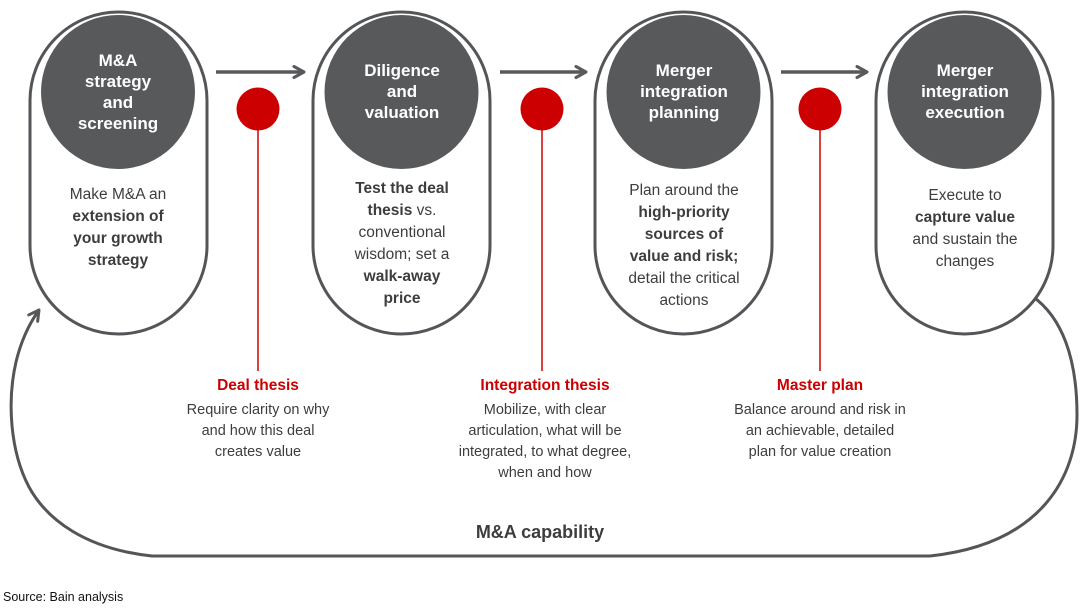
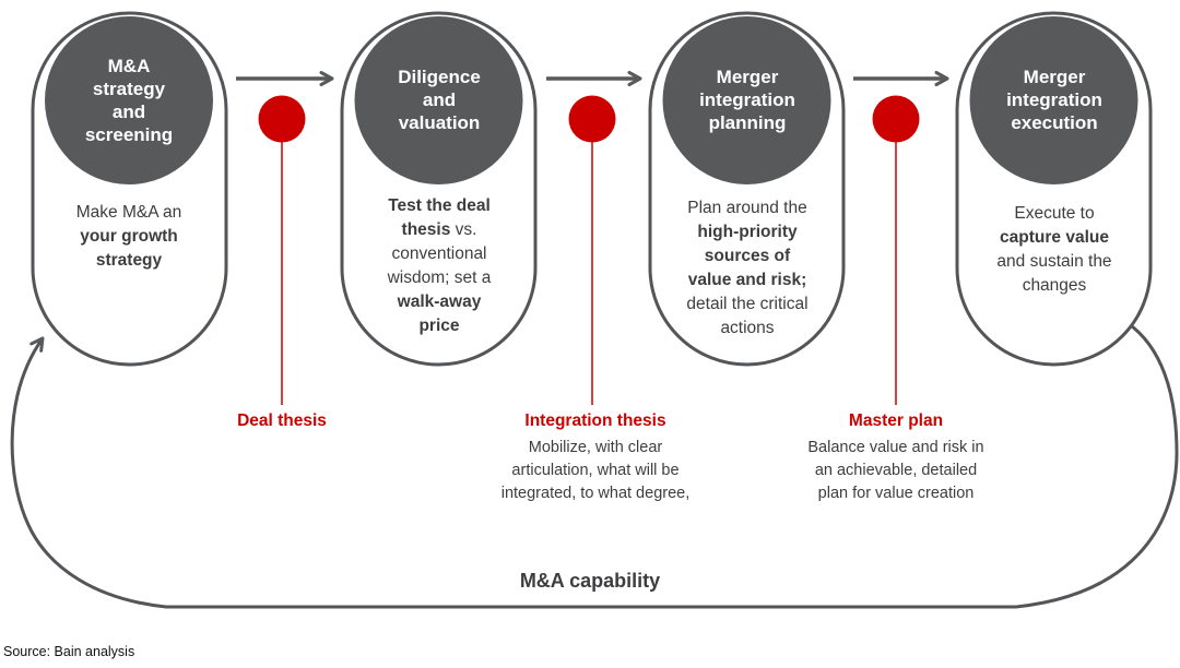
  M&A
  strategy
  and
  screening
  Diligence
  and
  valuation
  Merger
  integration
  planning
  Merger
  integration
  execution
  Make M&A an
- extension of
  your growth
  strategy
  Test the deal
  thesis vs.
  conventional
  wisdom; set a
  walk-away
  price
  Plan around the
  high-priority
  sources of
  value and risk;
  detail the critical
  actions
  Execute to
  capture value
  and sustain the
  changes
  Deal thesis
- Require clarity on why
- and how this deal
- creates value
  Integration thesis
  Mobilize, with clear
  articulation, what will be
  integrated, to what degree,
- when and how
  Master plan
- Balance around and risk in
+ Balance value and risk in
  an achievable, detailed
  plan for value creation
  M&A capability
  Source: Bain analysis
